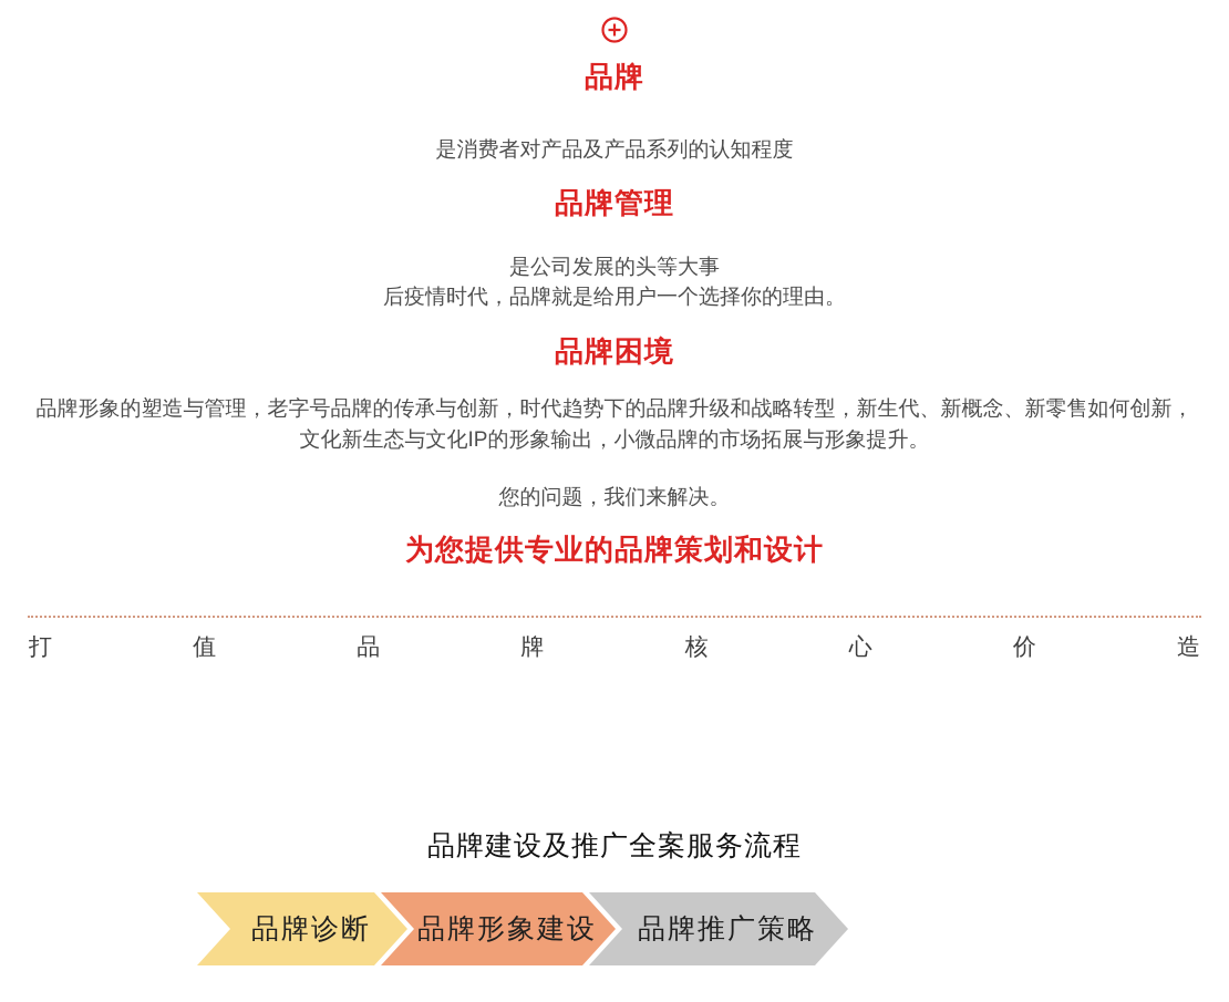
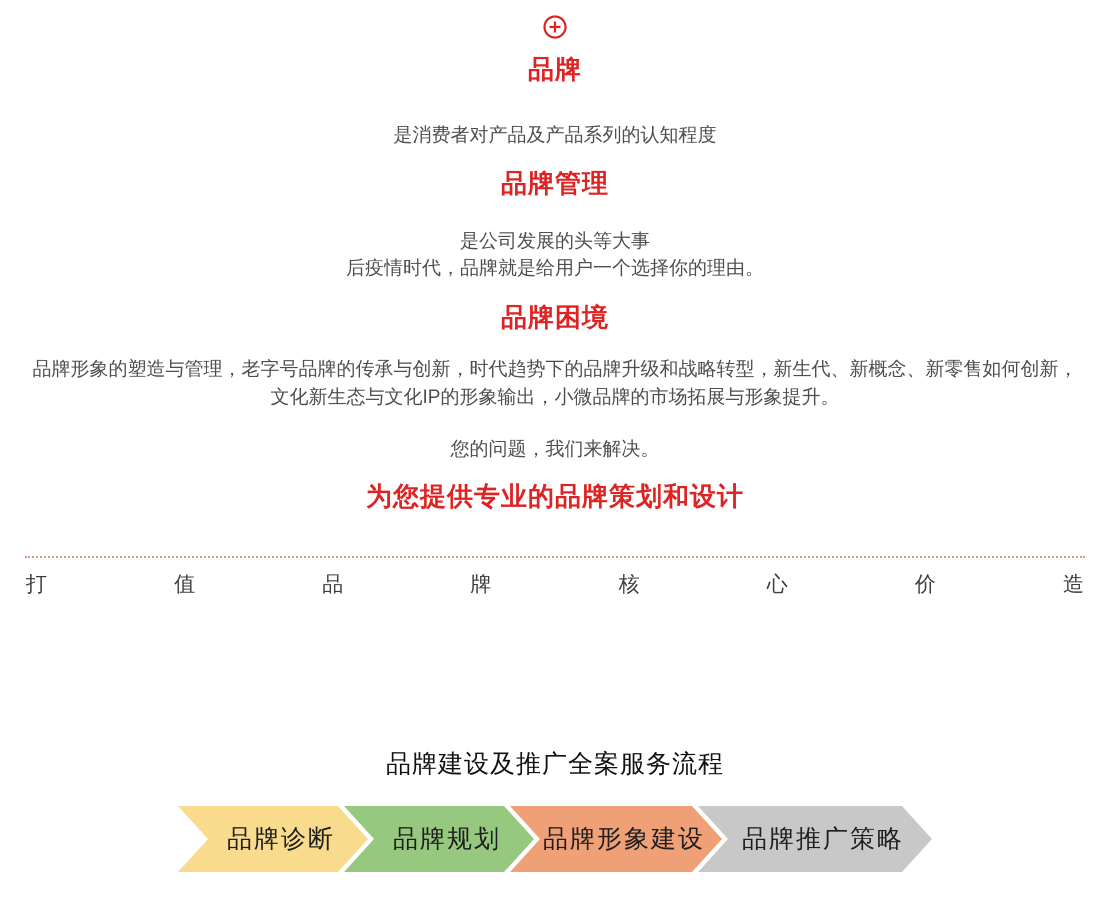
  品牌
  是消费者对产品及产品系列的认知程度
  品牌管理
  是公司发展的头等大事
  后疫情时代，品牌就是给用户一个选择你的理由。
  品牌困境
  品牌形象的塑造与管理，老字号品牌的传承与创新，时代趋势下的品牌升级和战略转型，新生代、新概念、新零售如何创新，文化新生态与文化IP的形象输出，小微品牌的市场拓展与形象提升。
  您的问题，我们来解决。
  为您提供专业的品牌策划和设计
  打
  值
  品
  牌
  核
  心
  价
  造
  品牌建设及推广全案服务流程
  品牌诊断
+ 品牌规划
  品牌形象建设
  品牌推广策略
